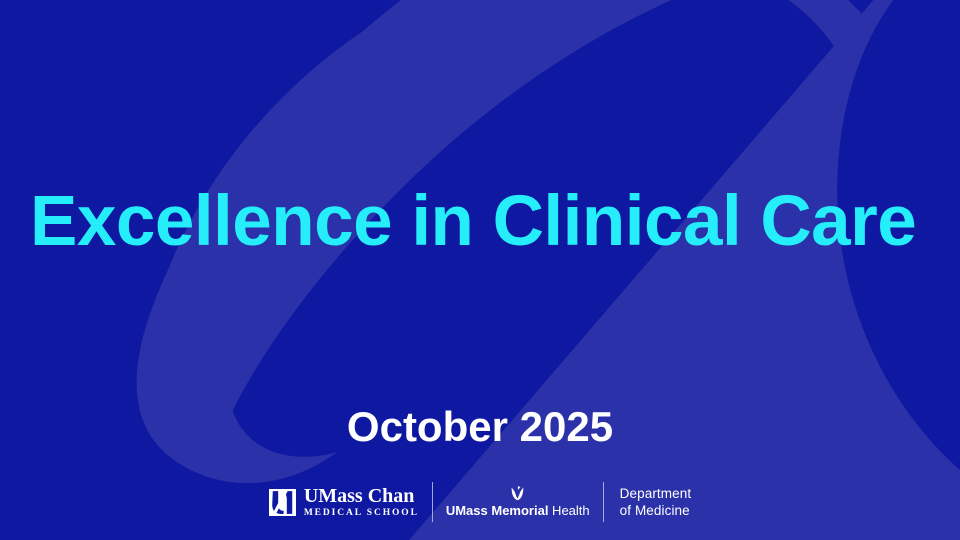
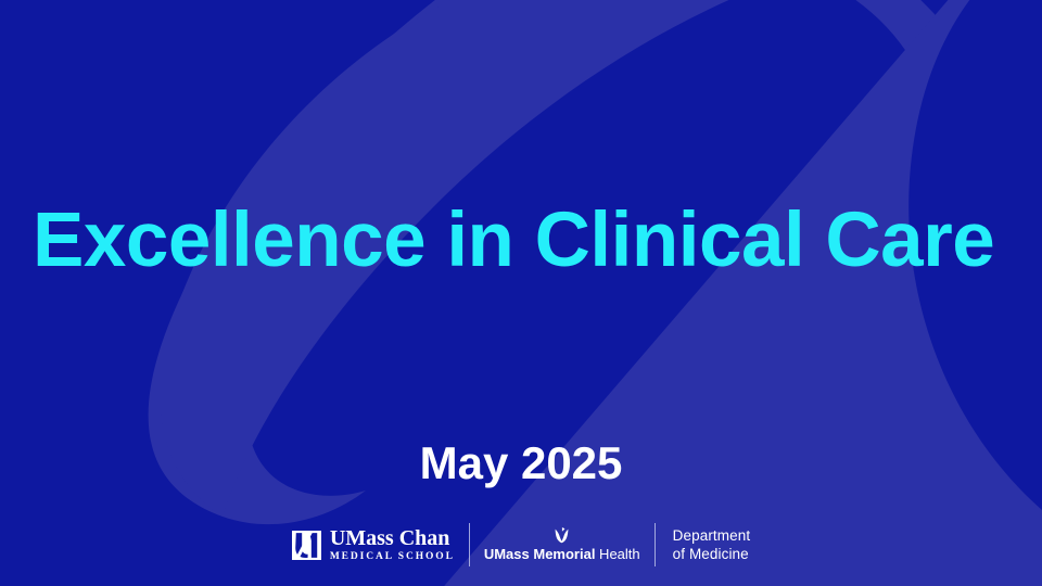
  Excellence in Clinical Care
- October 2025
+ May 2025
  UMass Chan
  MEDICAL SCHOOL
  UMass Memorial Health
  Department
  of Medicine
